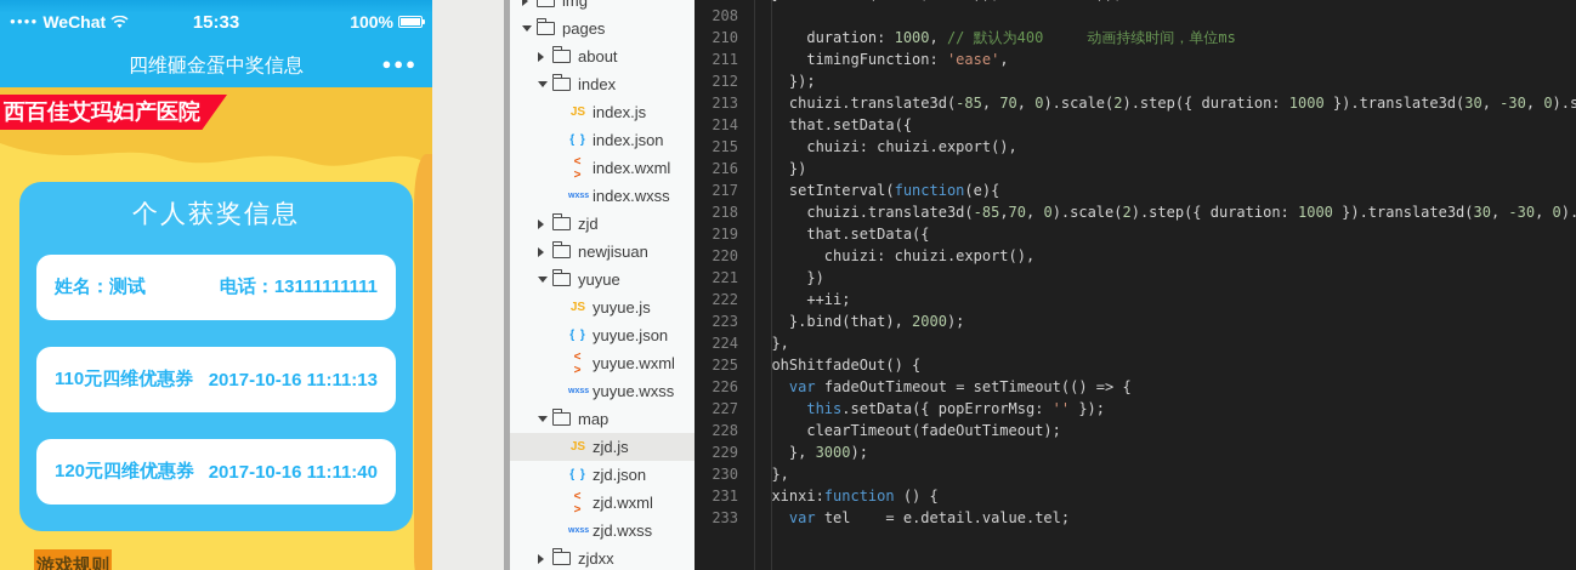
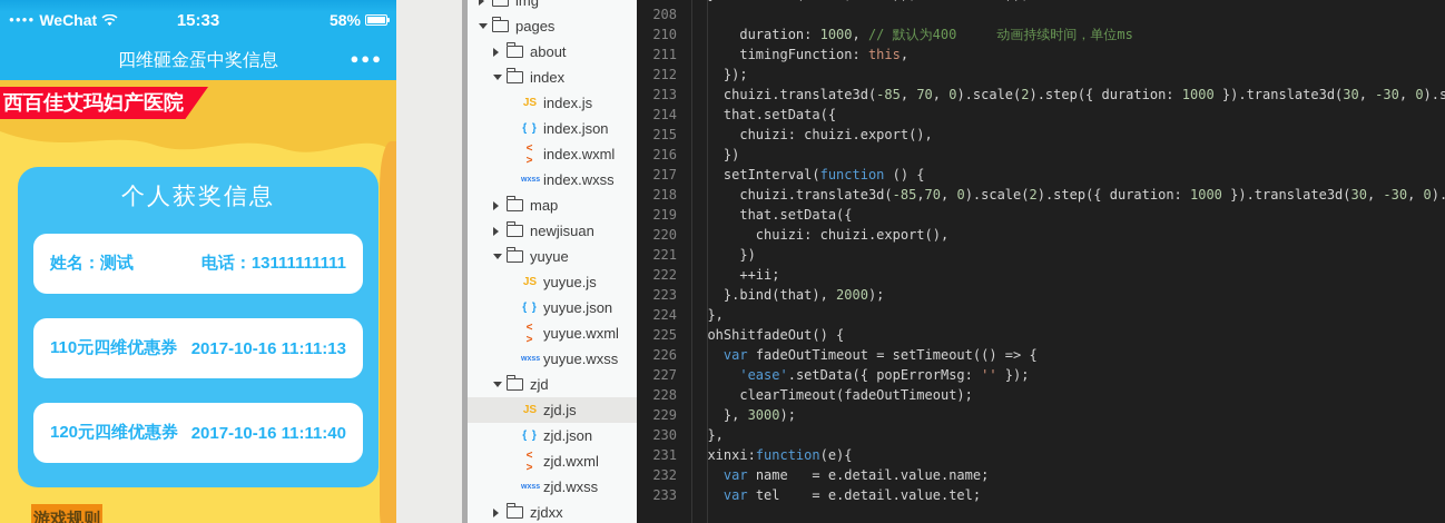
  ●●●●
  WeChat
  15:33
- 100%
+ 58%
  四维砸金蛋中奖信息
  ●●●
  西百佳艾玛妇产医院
  个人获奖信息
  姓名：测试
  电话：13111111111
  110元四维优惠券
  2017-10-16 11:11:13
  120元四维优惠券
  2017-10-16 11:11:40
  游戏规则
  img
  pages
  about
  index
  JS
  index.js
  { }
  index.json
  < >
  index.wxml
  index.wxss
- zjd
+ map
  newjisuan
  yuyue
  JS
  yuyue.js
  { }
  yuyue.json
  < >
  yuyue.wxml
  yuyue.wxss
- map
+ zjd
  JS
  zjd.js
  { }
  zjd.json
  < >
  zjd.wxml
  zjd.wxss
  zjdxx
  208
  210 duration: 1000, // 默认为400 动画持续时间，单位ms
- 211 timingFunction: 'ease',
+ 211 timingFunction: this,
  212 });
  213 chuizi.translate3d(-85, 70, 0).scale(2).step({ duration: 1000 }).translate3d(30, -30, 0).s
  214 that.setData({
  215 chuizi: chuizi.export(),
  216 })
- 217 setInterval(function(e){
+ 217 setInterval(function () {
  218 chuizi.translate3d(-85,70, 0).scale(2).step({ duration: 1000 }).translate3d(30, -30, 0).
  219 that.setData({
  220 chuizi: chuizi.export(),
  221 })
  222 ++ii;
  223 }.bind(that), 2000);
  224 },
  225 ohShitfadeOut() {
  226 var fadeOutTimeout = setTimeout(() => {
- 227 this.setData({ popErrorMsg: '' });
+ 227 'ease'.setData({ popErrorMsg: '' });
  228 clearTimeout(fadeOutTimeout);
  229 }, 3000);
  230 },
- 231 xinxi:function () {
+ 231 xinxi:function(e){
+ 232 var name = e.detail.value.name;
  233 var tel = e.detail.value.tel;
